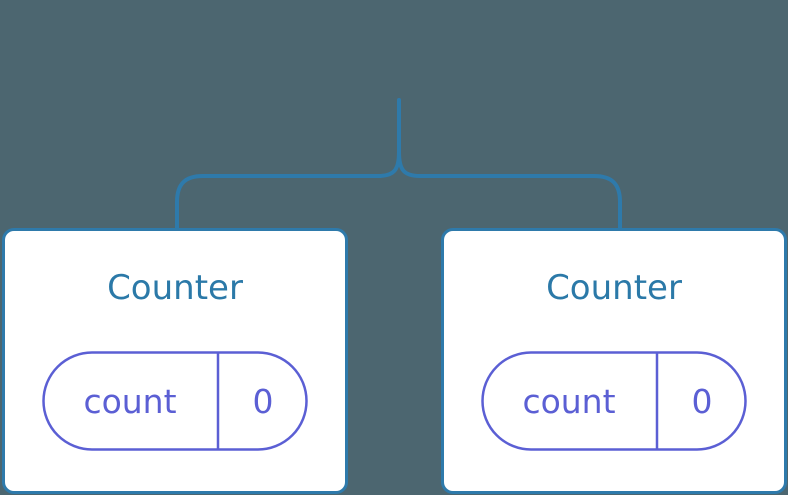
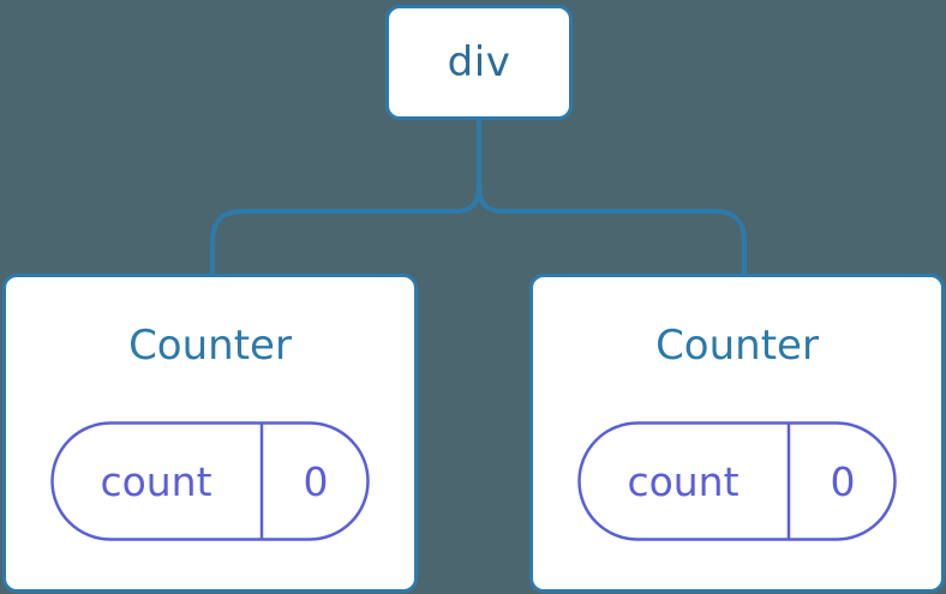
+ div
  Counter
  count
  0
  Counter
  count
  0
